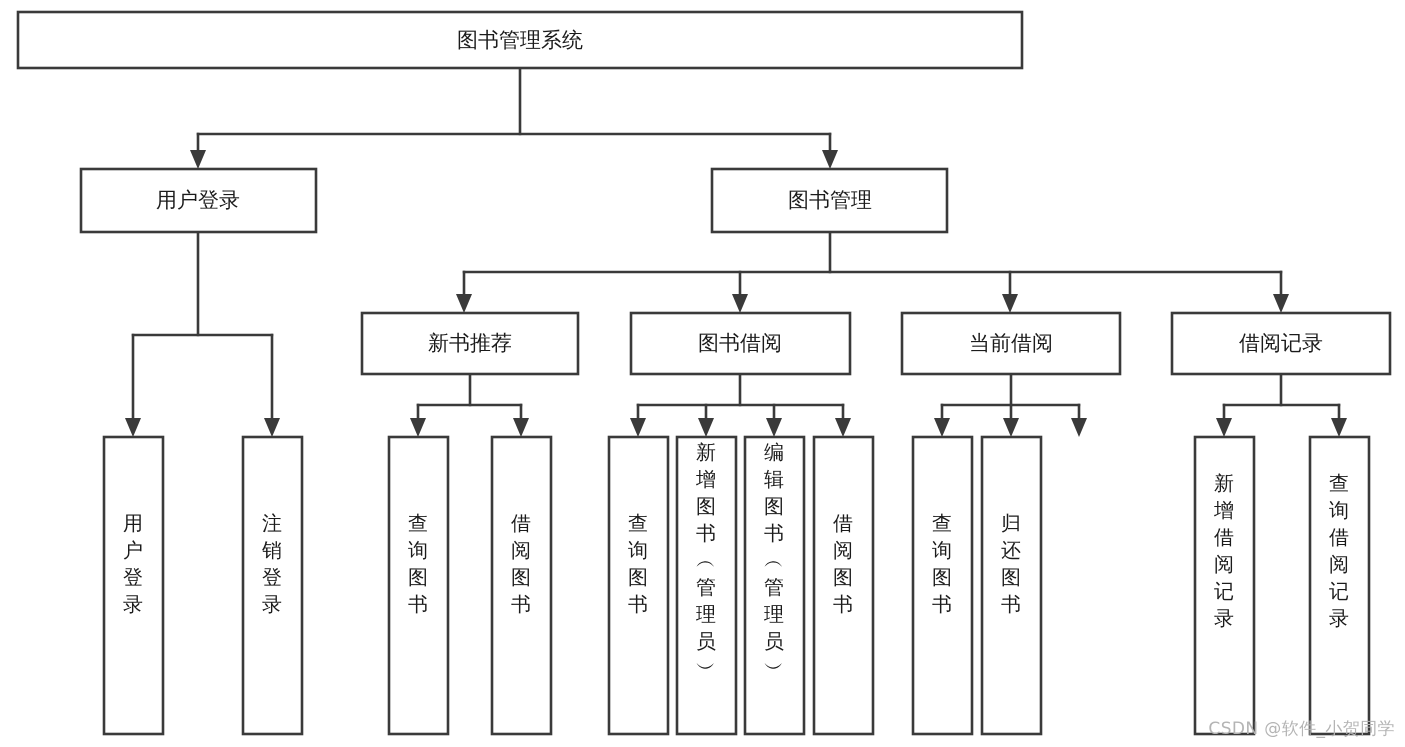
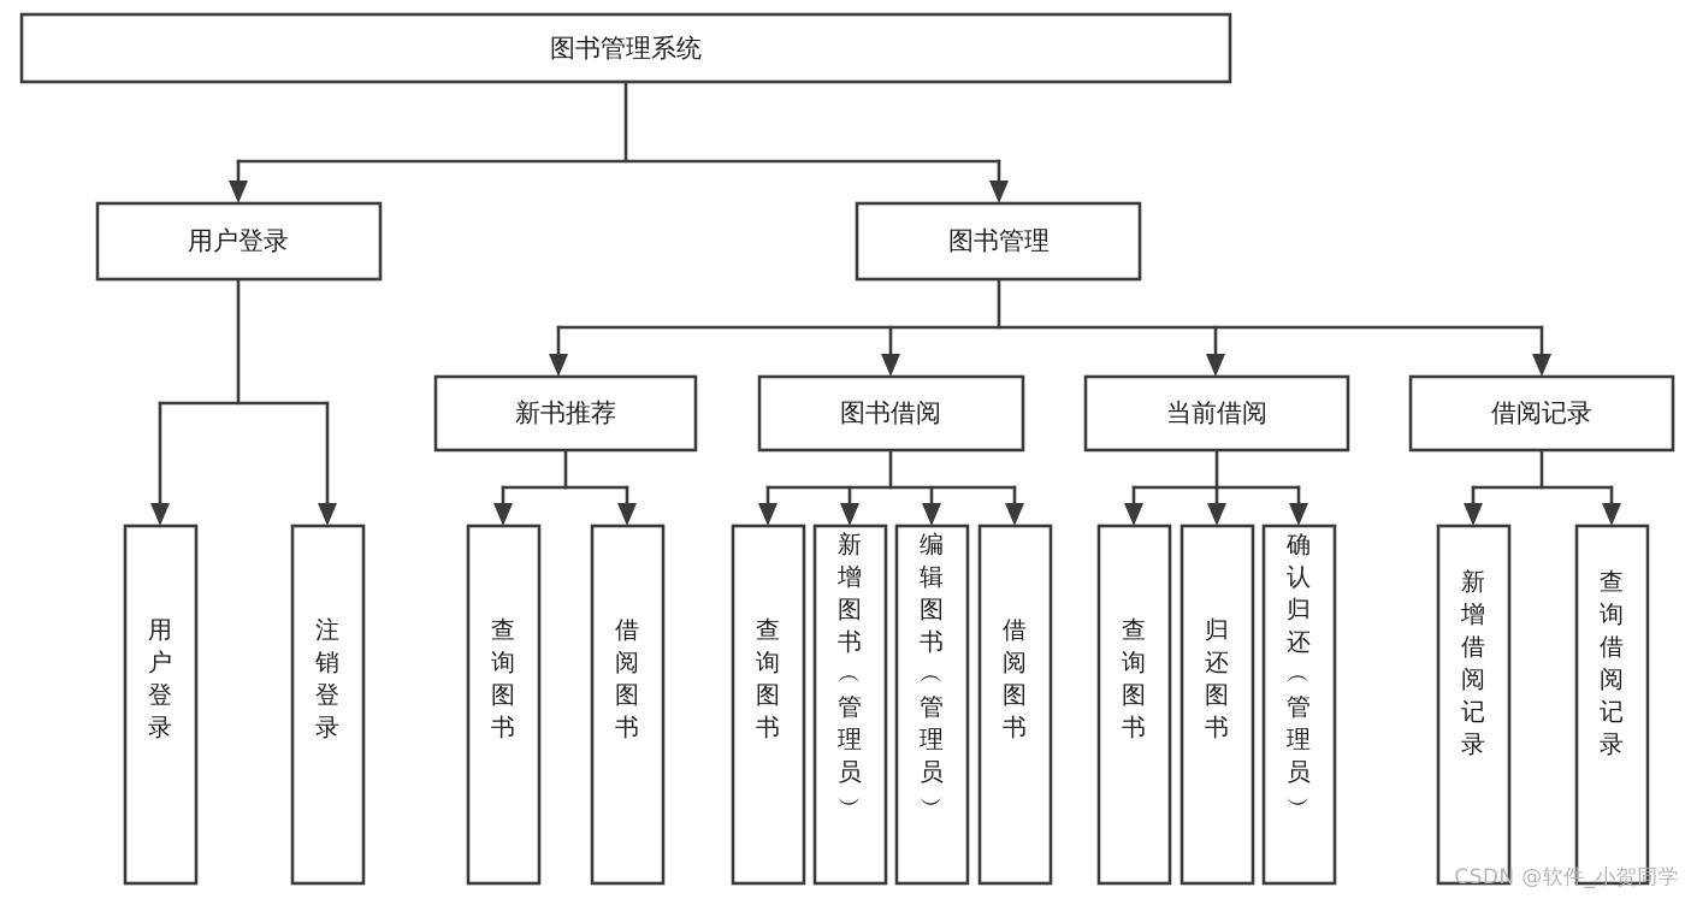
  图书管理系统
  用户登录
  图书管理
  新书推荐
  图书借阅
  当前借阅
  借阅记录
  用户登录
  注销登录
  查询图书
  借阅图书
  查询图书
  新增图书 ︵ 管理员 ︶
  编辑图书 ︵ 管理员 ︶
  借阅图书
  查询图书
  归还图书
+ 确认归还 ︵ 管理员 ︶
  新增借阅记录
  查询借阅记录
  CSDN @软件_小贺同学
